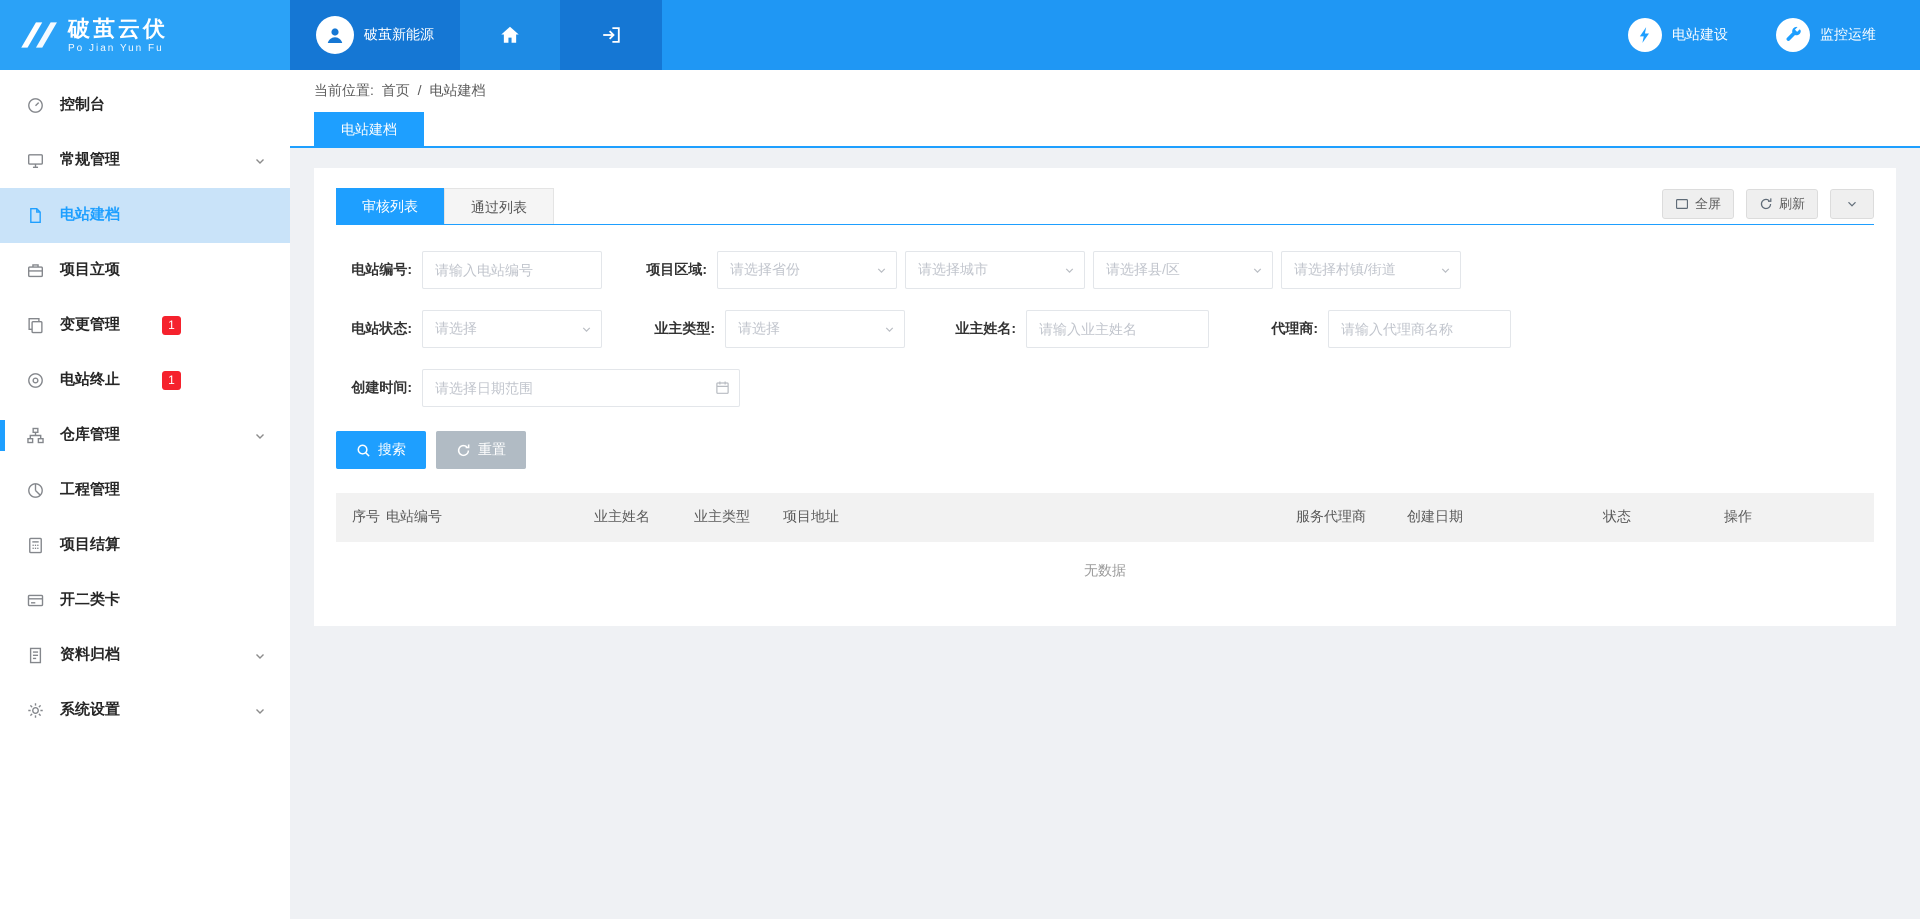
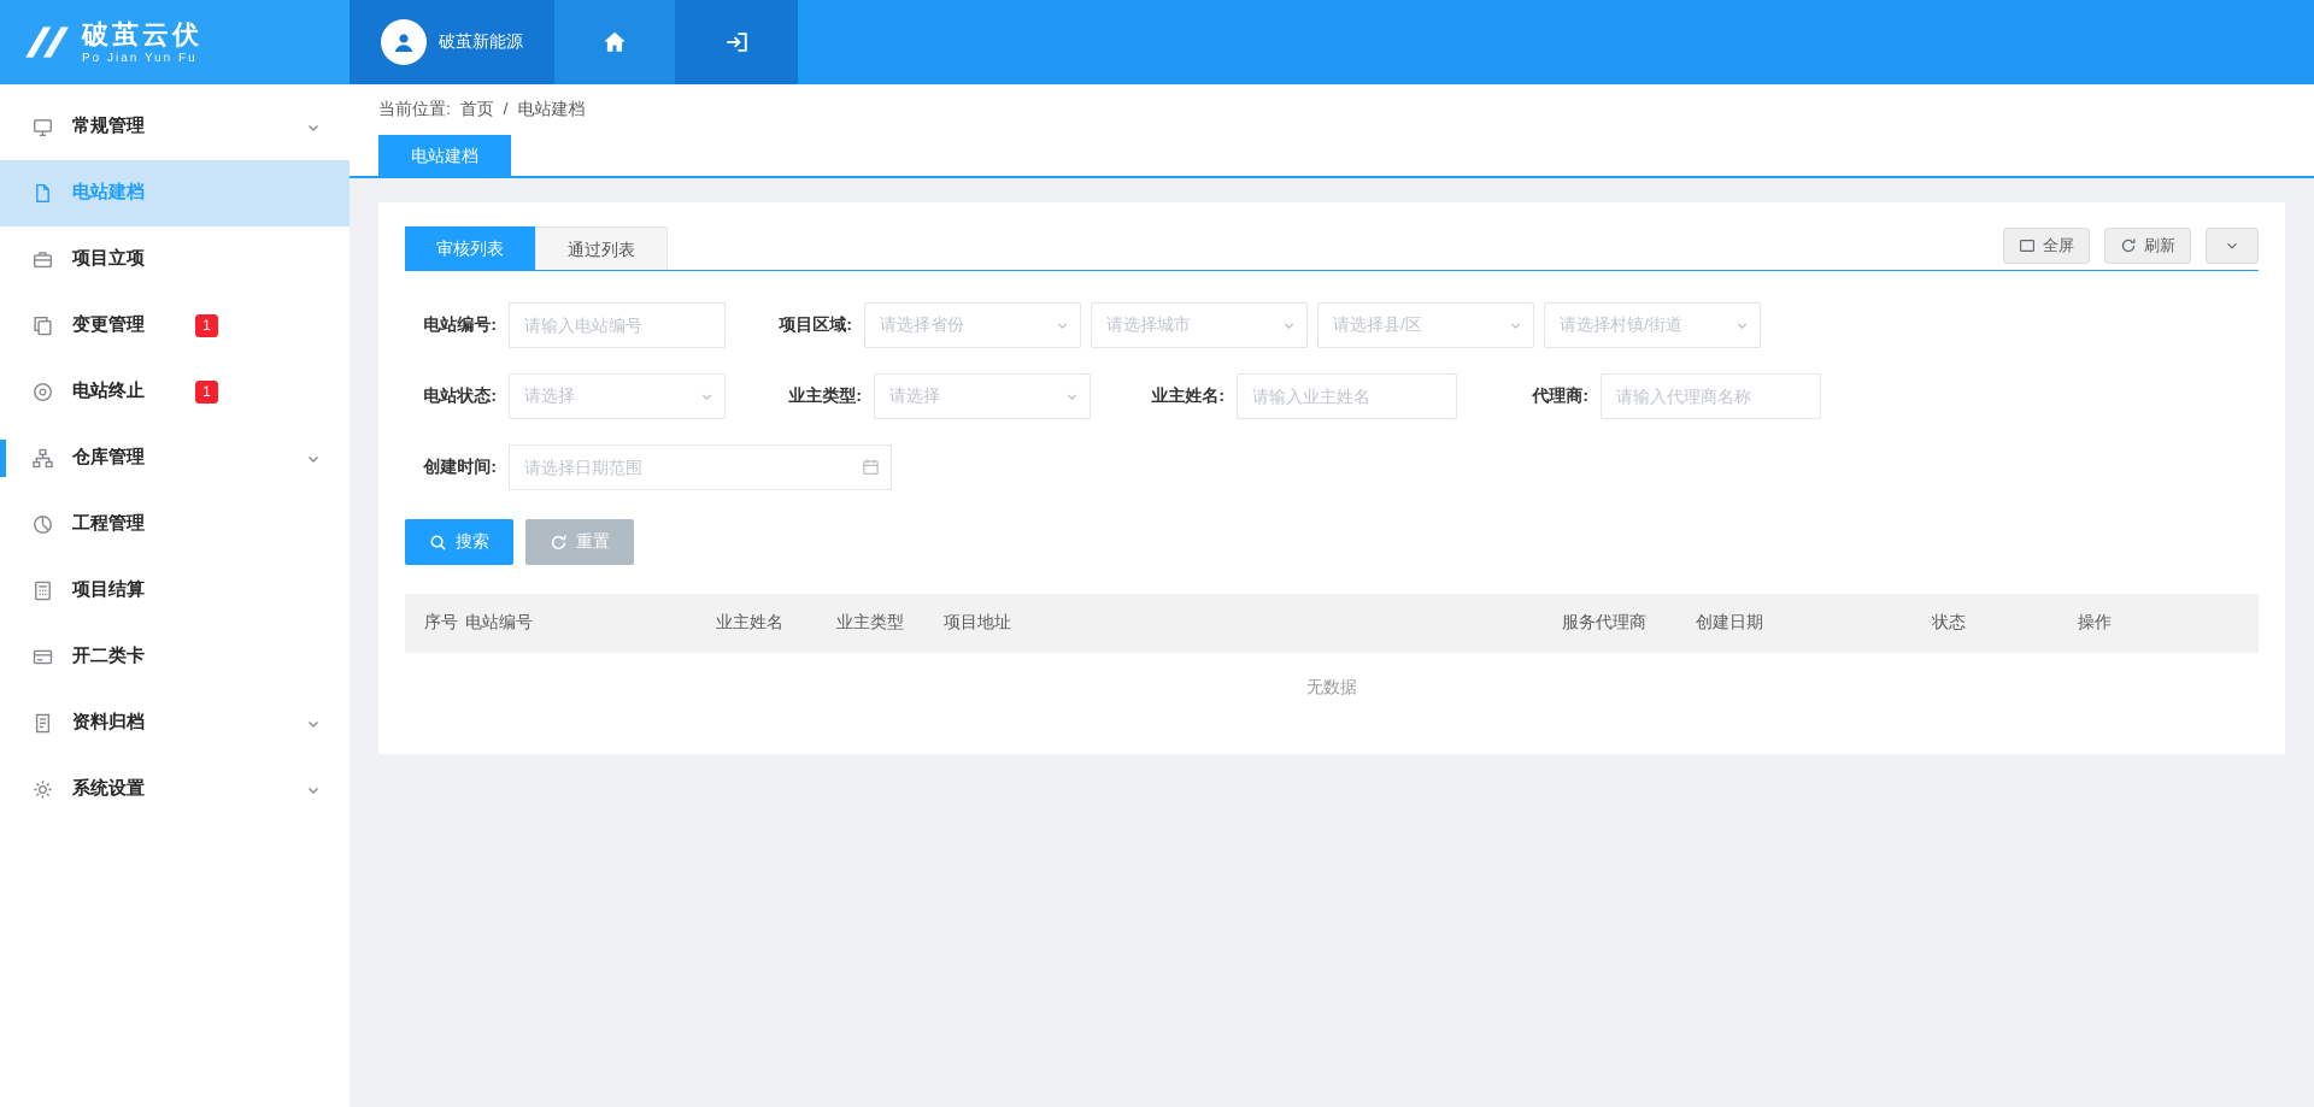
  破茧云伏
  Po Jian Yun Fu
  破茧新能源
- 电站建设
- 监控运维
- 控制台
  常规管理
  电站建档
  项目立项
  变更管理
  1
  电站终止
  1
  仓库管理
  工程管理
  项目结算
  开二类卡
  资料归档
  系统设置
  当前位置: 首页 / 电站建档
  电站建档
  审核列表
  通过列表
  全屏
  刷新
  电站编号:
  请输入电站编号
  项目区域:
  请选择省份
  请选择城市
  请选择县/区
  请选择村镇/街道
  电站状态:
  请选择
  业主类型:
  请选择
  业主姓名:
  请输入业主姓名
  代理商:
  请输入代理商名称
  创建时间:
  请选择日期范围
  搜索
  重置
  序号
  电站编号
  业主姓名
  业主类型
  项目地址
  服务代理商
  创建日期
  状态
  操作
  无数据
